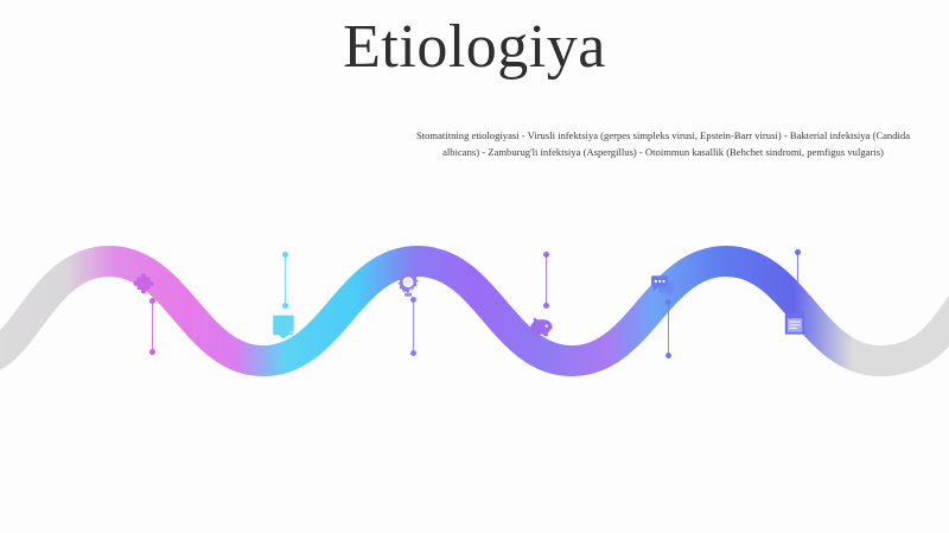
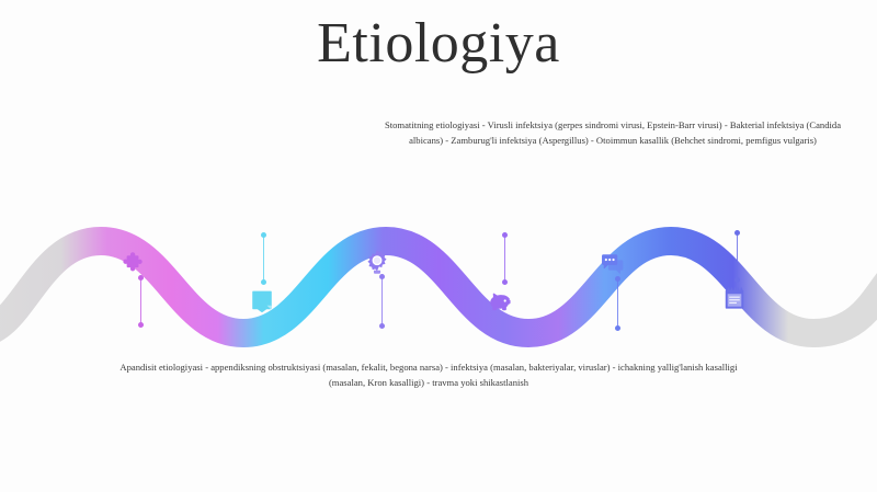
  Etiologiya
- Stomatitning etiologiyasi - Virusli infektsiya (gerpes simpleks virusi, Epstein-Barr virusi) - Bakterial infektsiya (Candida albicans) - Zamburug'li infektsiya (Aspergillus) - Otoimmun kasallik (Behchet sindromi, pemfigus vulgaris)
+ Stomatitning etiologiyasi - Virusli infektsiya (gerpes sindromi virusi, Epstein-Barr virusi) - Bakterial infektsiya (Candida albicans) - Zamburug'li infektsiya (Aspergillus) - Otoimmun kasallik (Behchet sindromi, pemfigus vulgaris)
+ Apandisit etiologiyasi - appendiksning obstruktsiyasi (masalan, fekalit, begona narsa) - infektsiya (masalan, bakteriyalar, viruslar) - ichakning yallig'lanish kasalligi (masalan, Kron kasalligi) - travma yoki shikastlanish
